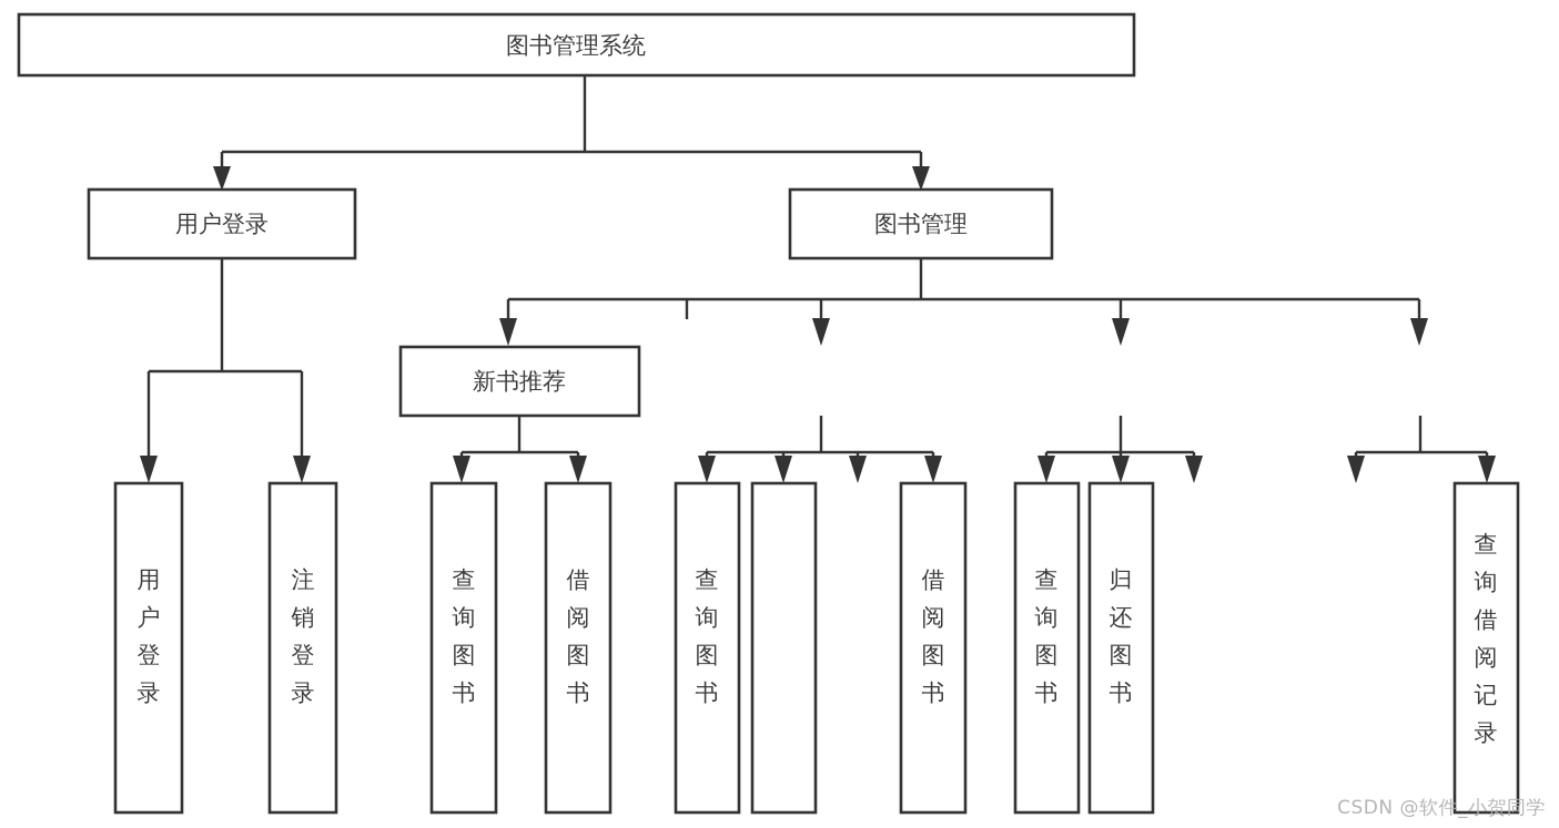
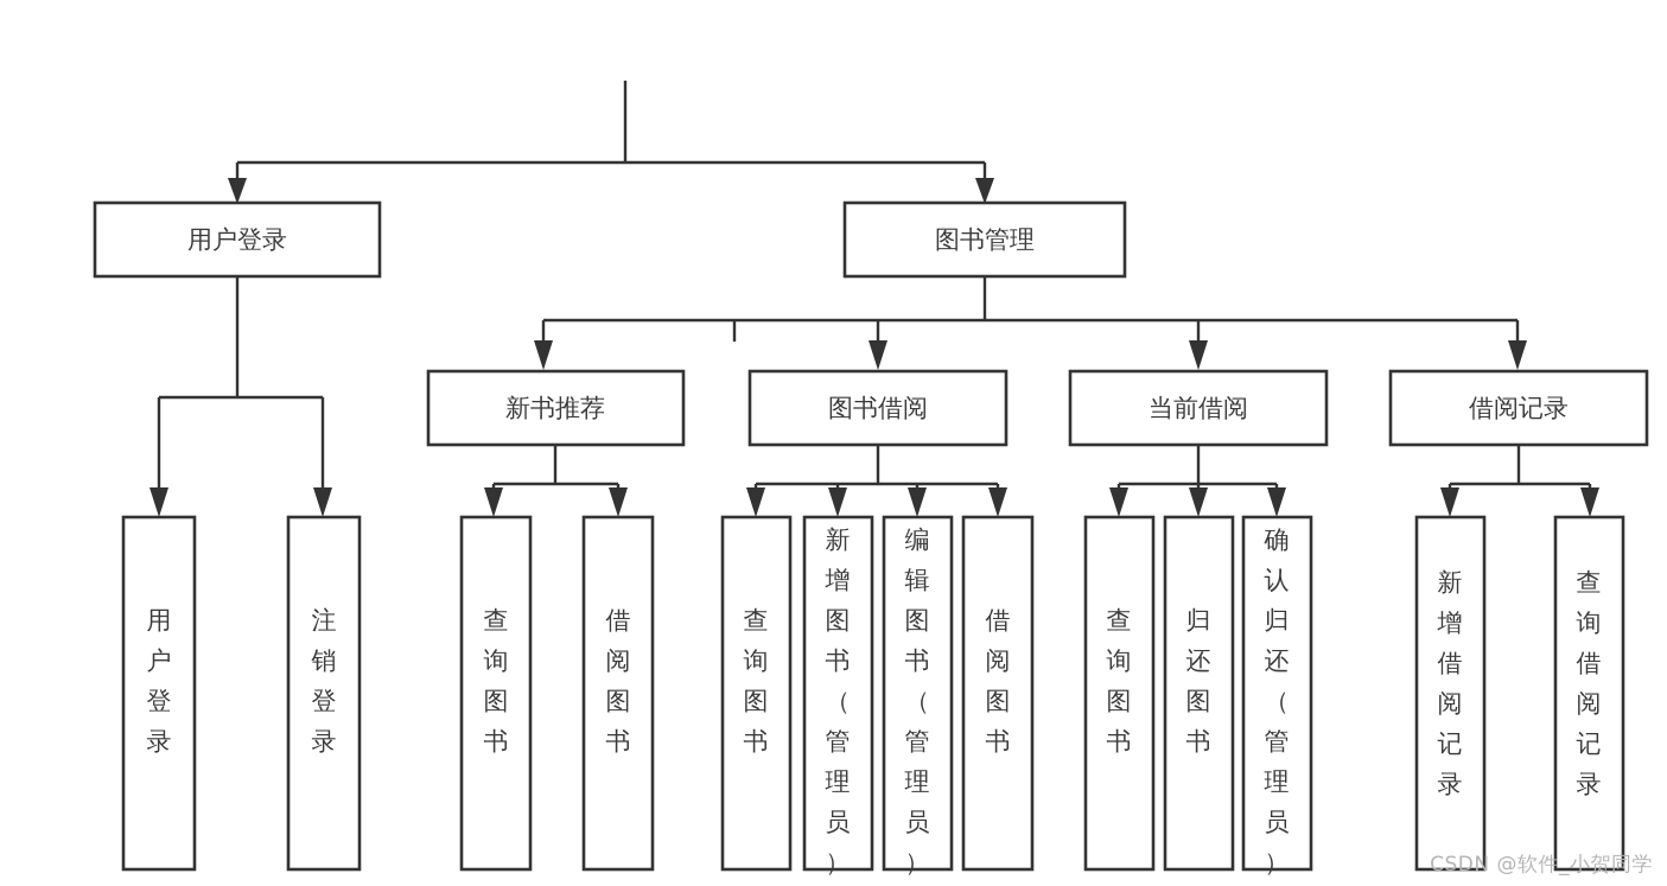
- 图书管理系统
  用户登录
  图书管理
  新书推荐
+ 图书借阅
+ 当前借阅
+ 借阅记录
  用户登录
  注销登录
  查询图书
  借阅图书
  查询图书
+ 新增图书（管理员）
+ 编辑图书（管理员）
  借阅图书
  查询图书
  归还图书
+ 确认归还（管理员）
+ 新增借阅记录
  查询借阅记录
  CSDN @软件_小贺同学
